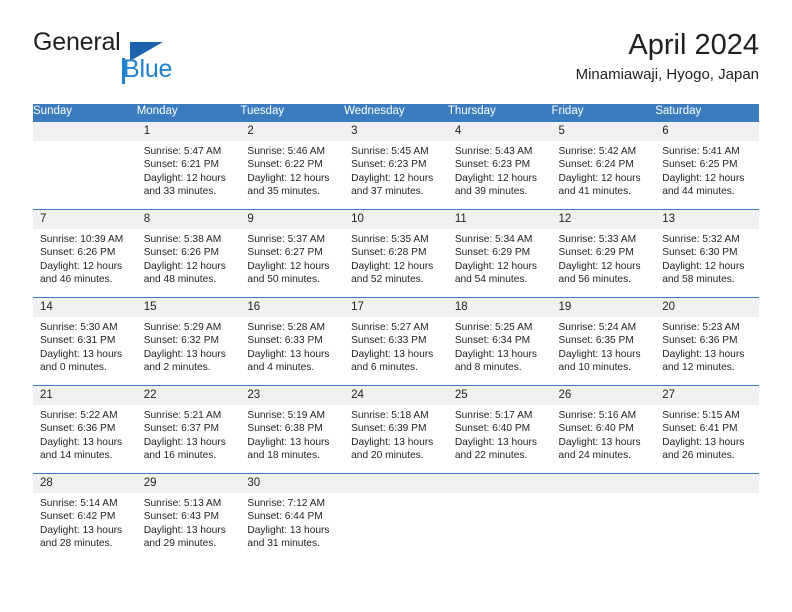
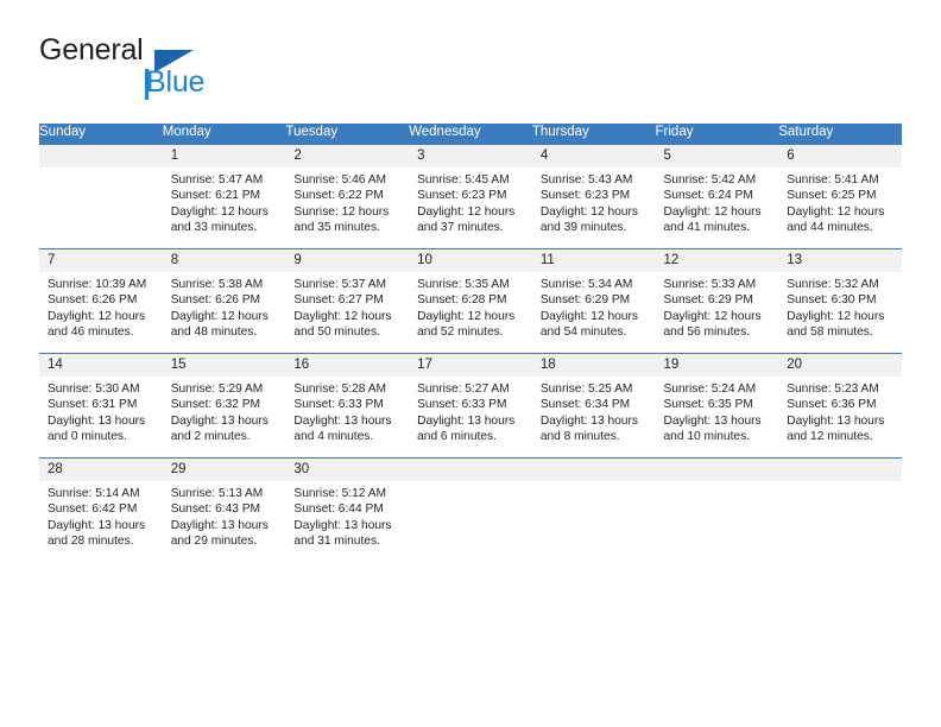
  General
  Blue
- April 2024
- Minamiawaji, Hyogo, Japan
  Sunday	Monday	Tuesday	Wednesday	Thursday	Friday	Saturday
- 	1Sunrise: 5:47 AM Sunset: 6:21 PM Daylight: 12 hours and 33 minutes.	2Sunrise: 5:46 AM Sunset: 6:22 PM Daylight: 12 hours and 35 minutes.	3Sunrise: 5:45 AM Sunset: 6:23 PM Daylight: 12 hours and 37 minutes.	4Sunrise: 5:43 AM Sunset: 6:23 PM Daylight: 12 hours and 39 minutes.	5Sunrise: 5:42 AM Sunset: 6:24 PM Daylight: 12 hours and 41 minutes.	6Sunrise: 5:41 AM Sunset: 6:25 PM Daylight: 12 hours and 44 minutes.
+ 	1Sunrise: 5:47 AM Sunset: 6:21 PM Daylight: 12 hours and 33 minutes.	2Sunrise: 5:46 AM Sunset: 6:22 PM Sunrise: 12 hours and 35 minutes.	3Sunrise: 5:45 AM Sunset: 6:23 PM Daylight: 12 hours and 37 minutes.	4Sunrise: 5:43 AM Sunset: 6:23 PM Daylight: 12 hours and 39 minutes.	5Sunrise: 5:42 AM Sunset: 6:24 PM Daylight: 12 hours and 41 minutes.	6Sunrise: 5:41 AM Sunset: 6:25 PM Daylight: 12 hours and 44 minutes.
  7Sunrise: 10:39 AM Sunset: 6:26 PM Daylight: 12 hours and 46 minutes.	8Sunrise: 5:38 AM Sunset: 6:26 PM Daylight: 12 hours and 48 minutes.	9Sunrise: 5:37 AM Sunset: 6:27 PM Daylight: 12 hours and 50 minutes.	10Sunrise: 5:35 AM Sunset: 6:28 PM Daylight: 12 hours and 52 minutes.	11Sunrise: 5:34 AM Sunset: 6:29 PM Daylight: 12 hours and 54 minutes.	12Sunrise: 5:33 AM Sunset: 6:29 PM Daylight: 12 hours and 56 minutes.	13Sunrise: 5:32 AM Sunset: 6:30 PM Daylight: 12 hours and 58 minutes.
  14Sunrise: 5:30 AM Sunset: 6:31 PM Daylight: 13 hours and 0 minutes.	15Sunrise: 5:29 AM Sunset: 6:32 PM Daylight: 13 hours and 2 minutes.	16Sunrise: 5:28 AM Sunset: 6:33 PM Daylight: 13 hours and 4 minutes.	17Sunrise: 5:27 AM Sunset: 6:33 PM Daylight: 13 hours and 6 minutes.	18Sunrise: 5:25 AM Sunset: 6:34 PM Daylight: 13 hours and 8 minutes.	19Sunrise: 5:24 AM Sunset: 6:35 PM Daylight: 13 hours and 10 minutes.	20Sunrise: 5:23 AM Sunset: 6:36 PM Daylight: 13 hours and 12 minutes.
- 21Sunrise: 5:22 AM Sunset: 6:36 PM Daylight: 13 hours and 14 minutes.	22Sunrise: 5:21 AM Sunset: 6:37 PM Daylight: 13 hours and 16 minutes.	23Sunrise: 5:19 AM Sunset: 6:38 PM Daylight: 13 hours and 18 minutes.	24Sunrise: 5:18 AM Sunset: 6:39 PM Daylight: 13 hours and 20 minutes.	25Sunrise: 5:17 AM Sunset: 6:40 PM Daylight: 13 hours and 22 minutes.	26Sunrise: 5:16 AM Sunset: 6:40 PM Daylight: 13 hours and 24 minutes.	27Sunrise: 5:15 AM Sunset: 6:41 PM Daylight: 13 hours and 26 minutes.
- 28Sunrise: 5:14 AM Sunset: 6:42 PM Daylight: 13 hours and 28 minutes.	29Sunrise: 5:13 AM Sunset: 6:43 PM Daylight: 13 hours and 29 minutes.	30Sunrise: 7:12 AM Sunset: 6:44 PM Daylight: 13 hours and 31 minutes.
+ 28Sunrise: 5:14 AM Sunset: 6:42 PM Daylight: 13 hours and 28 minutes.	29Sunrise: 5:13 AM Sunset: 6:43 PM Daylight: 13 hours and 29 minutes.	30Sunrise: 5:12 AM Sunset: 6:44 PM Daylight: 13 hours and 31 minutes.
